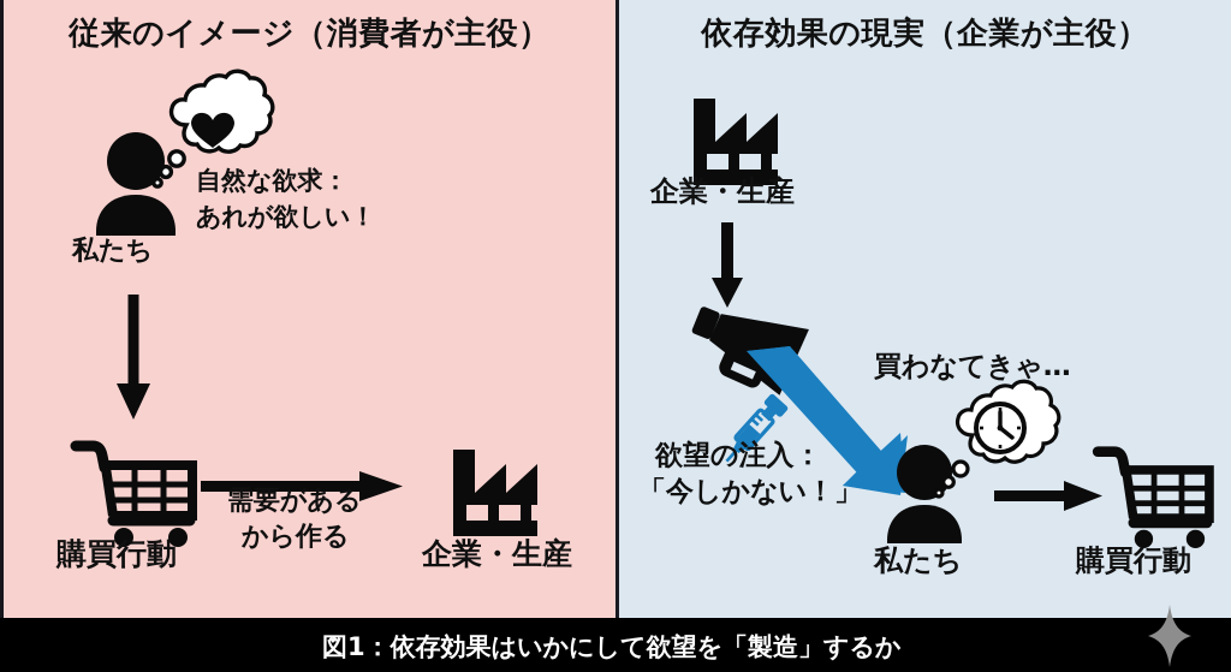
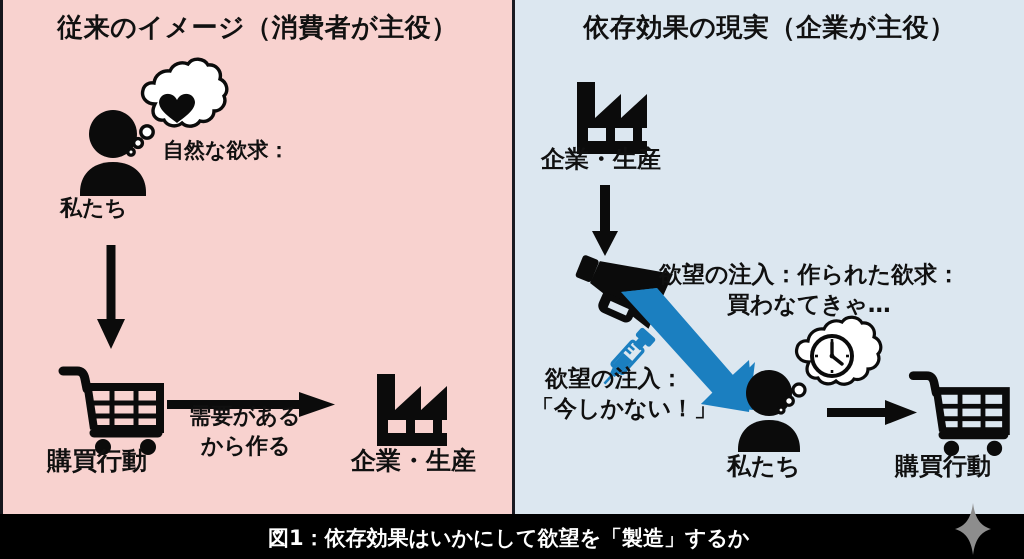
  従来のイメージ（消費者が主役）
  私たち
  自然な欲求：
- あれが欲しい！
  購買行動
  需要がある
  から作る
  企業・生産
  依存効果の現実（企業が主役）
  企業・生産
  欲望の注入：
  「今しかない！」
+ 欲望の注入：作られた欲求：
  買わなてきゃ…
  私たち
  購買行動
  図1：依存効果はいかにして欲望を「製造」するか
